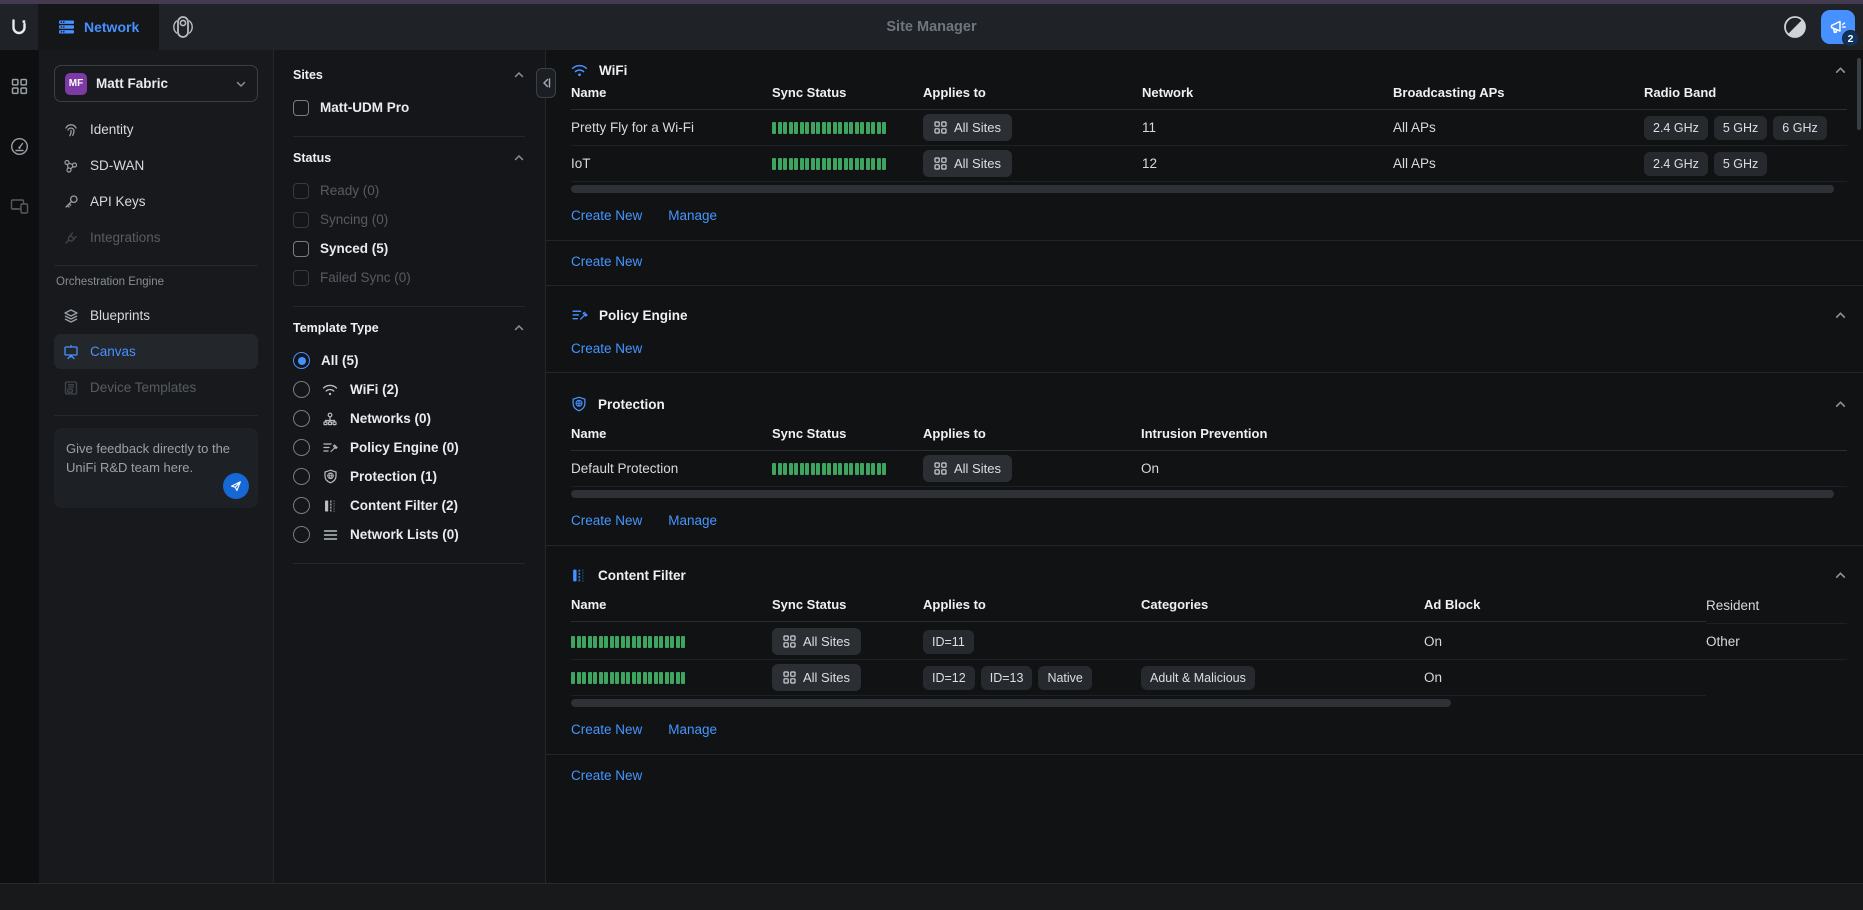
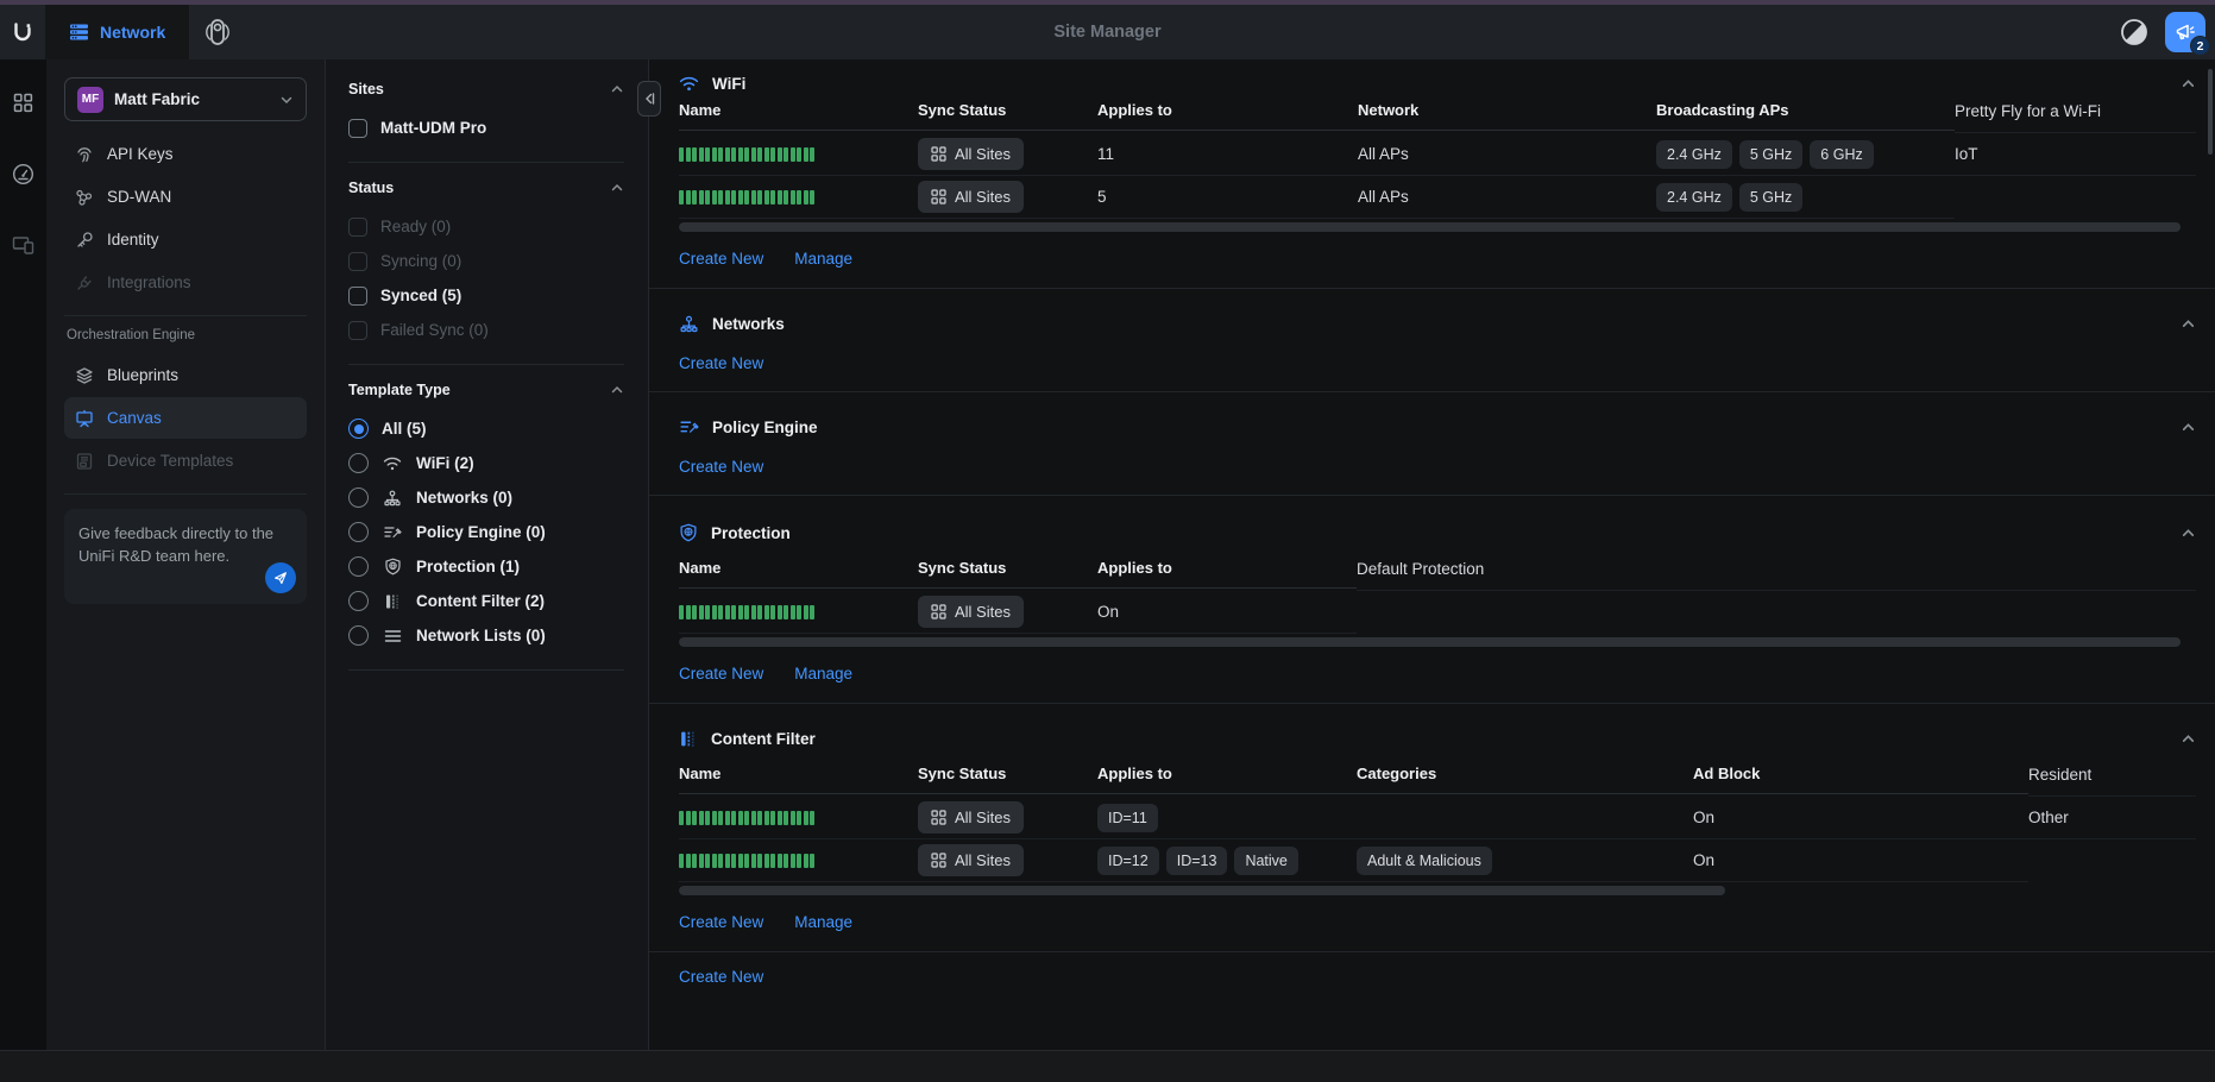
  Network
  Site Manager
  2
  MF
  Matt Fabric
- Identity
+ API Keys
  SD-WAN
- API Keys
+ Identity
  Integrations
  Orchestration Engine
  Blueprints
  Canvas
  Device Templates
  Give feedback directly to the UniFi R&D team here.
  Sites
  Matt-UDM Pro
  Status
  Ready (0)
  Syncing (0)
  Synced (5)
  Failed Sync (0)
  Template Type
  All (5)
  WiFi (2)
  Networks (0)
  Policy Engine (0)
  Protection (1)
  Content Filter (2)
  Network Lists (0)
  WiFi
  Name
  Sync Status
  Applies to
  Network
  Broadcasting APs
- Radio Band
  Pretty Fly for a Wi-Fi
  All Sites
  11
  All APs
  2.4 GHz
  5 GHz
  6 GHz
  IoT
  All Sites
- 12
+ 5
  All APs
  2.4 GHz
  5 GHz
  Create New
  Manage
+ Networks
  Create New
  Policy Engine
  Create New
  Protection
  Name
  Sync Status
  Applies to
- Intrusion Prevention
  Default Protection
  All Sites
  On
  Create New
  Manage
  Content Filter
  Name
  Sync Status
  Applies to
  Categories
  Ad Block
  Resident
  All Sites
  ID=11
  On
  Other
  All Sites
  ID=12
  ID=13
  Native
  Adult & Malicious
  On
  Create New
  Manage
  Create New
